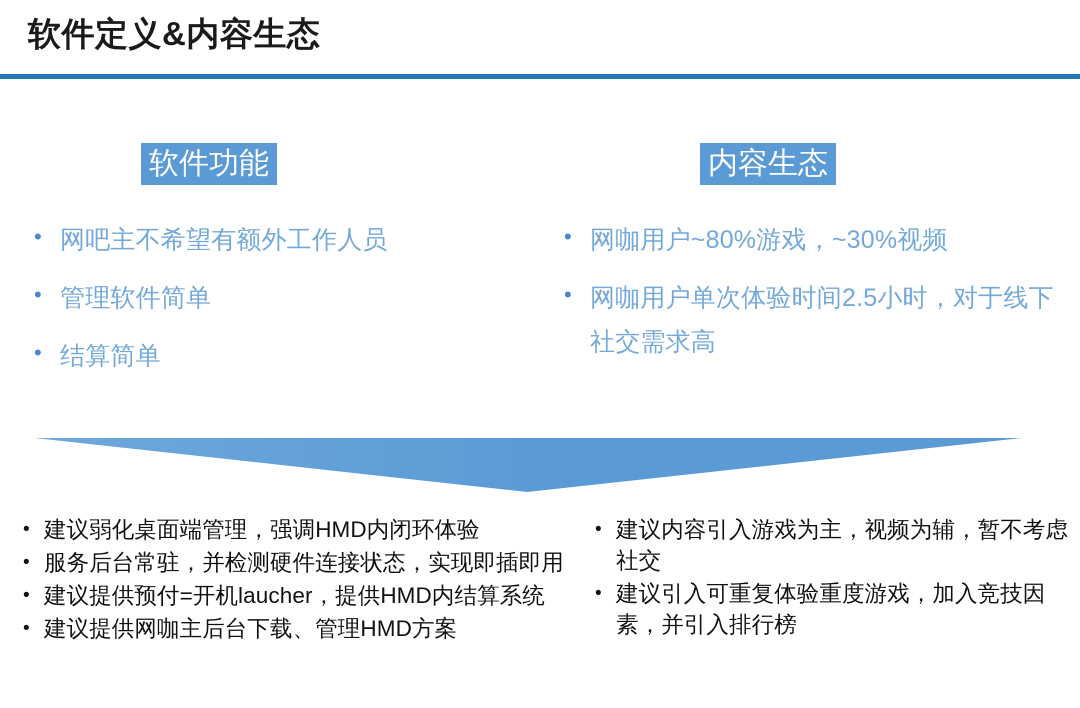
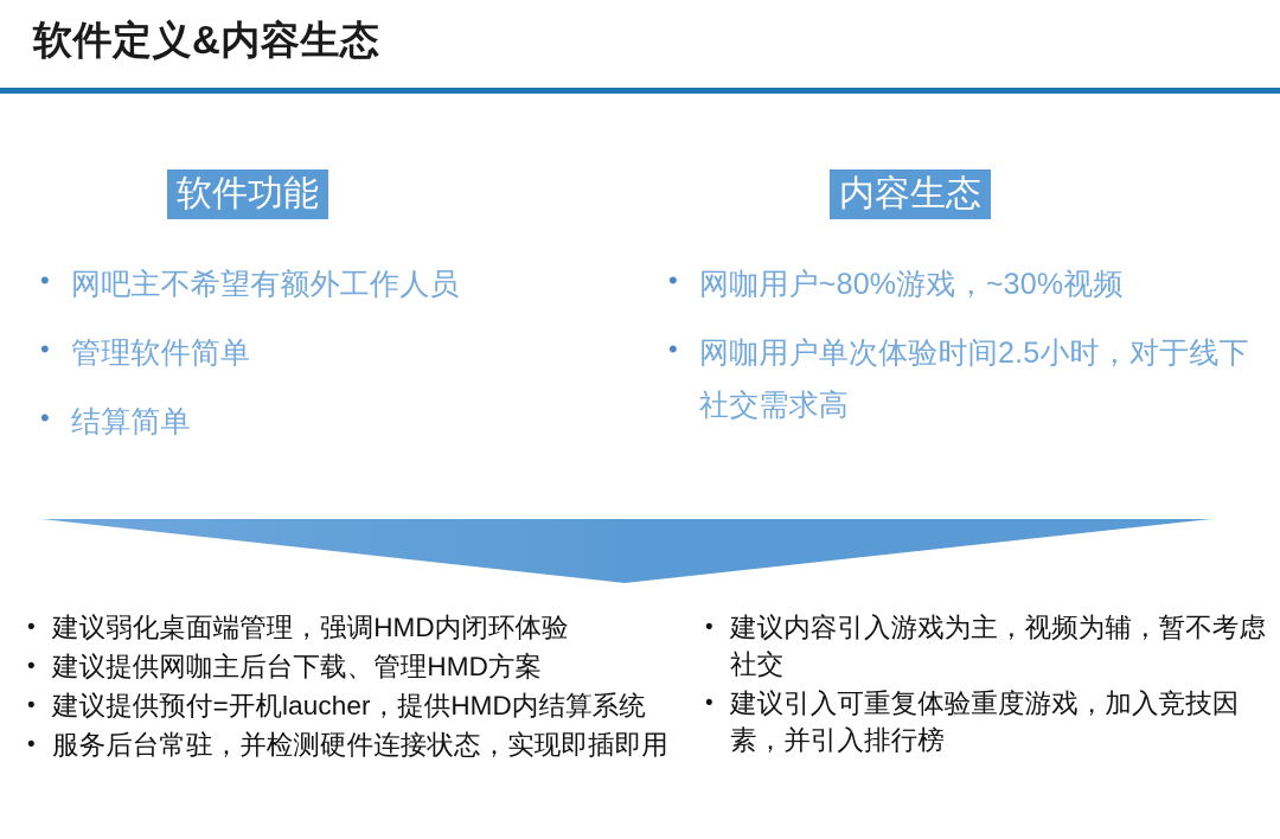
  软件定义&内容生态
  软件功能
  内容生态
  网吧主不希望有额外工作人员
  管理软件简单
  结算简单
  网咖用户~80%游戏，~30%视频
  网咖用户单次体验时间2.5小时，对于线下社交需求高
  建议弱化桌面端管理，强调HMD内闭环体验
- 服务后台常驻，并检测硬件连接状态，实现即插即用
+ 建议提供网咖主后台下载、管理HMD方案
  建议提供预付=开机laucher，提供HMD内结算系统
- 建议提供网咖主后台下载、管理HMD方案
+ 服务后台常驻，并检测硬件连接状态，实现即插即用
  建议内容引入游戏为主，视频为辅，暂不考虑社交
  建议引入可重复体验重度游戏，加入竞技因素，并引入排行榜
